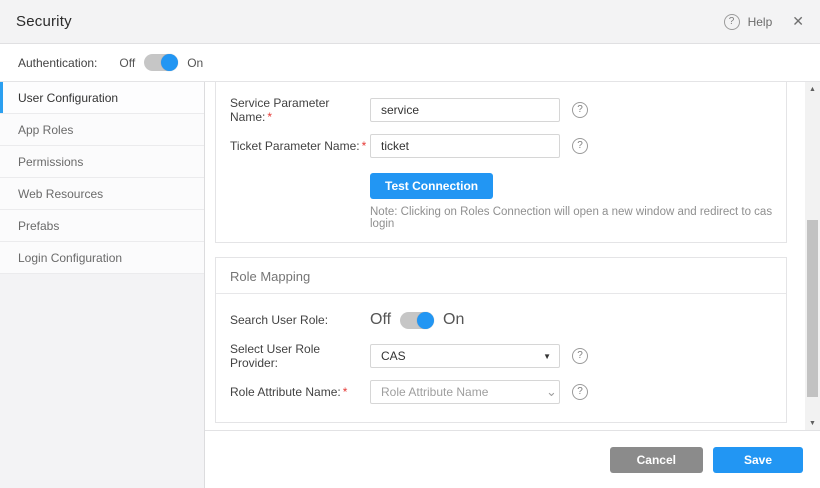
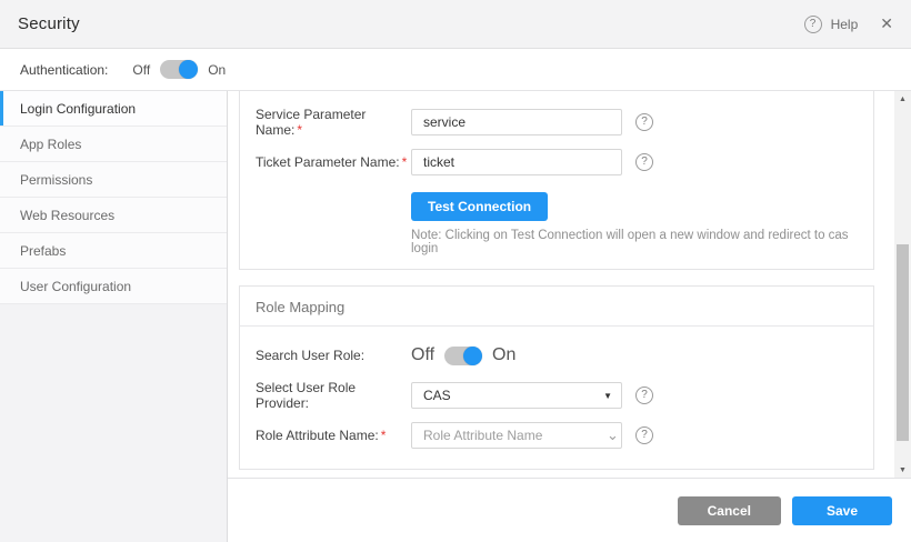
  Security
  ?
  Help
  ✕
  Authentication:
  Off
  On
- User Configuration
+ Login Configuration
  App Roles
  Permissions
  Web Resources
  Prefabs
- Login Configuration
+ User Configuration
  Service Parameter Name: *
  service
  ?
  Ticket Parameter Name: *
  ticket
  ?
  Test Connection
- Note: Clicking on Roles Connection will open a new window and redirect to cas login
+ Note: Clicking on Test Connection will open a new window and redirect to cas login
  Role Mapping
  Search User Role:
  Off
  On
  Select User Role Provider:
  CAS
  ▼
  ?
  Role Attribute Name: *
  Role Attribute Name
  ⌄
  ?
  Cancel
  Save
